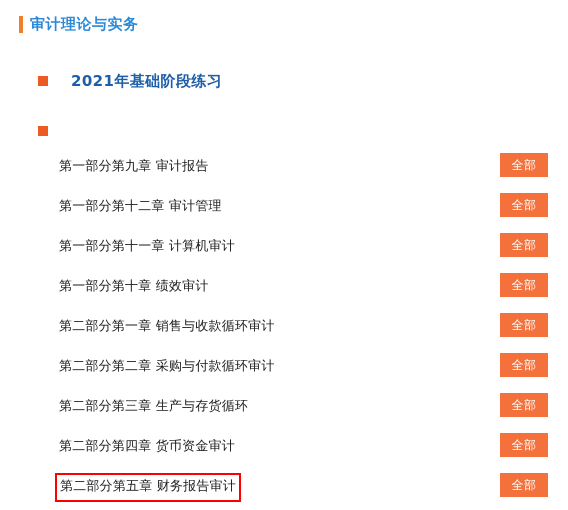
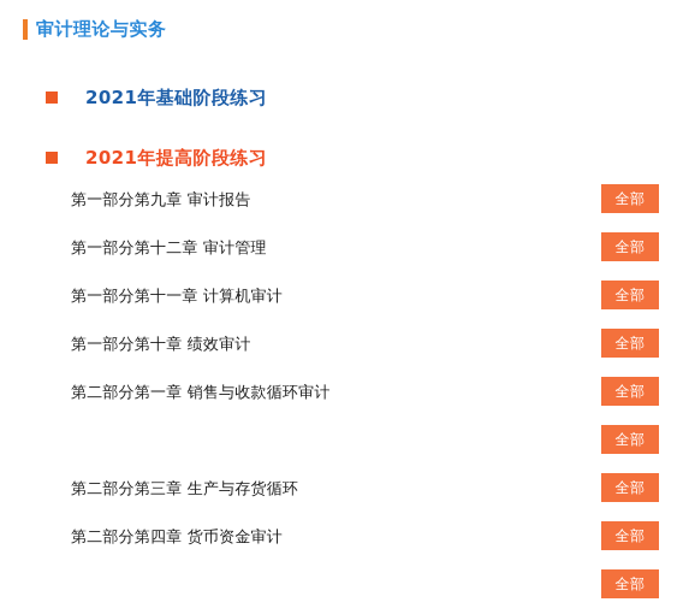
  审计理论与实务
  2021年基础阶段练习
+ 2021年提高阶段练习
  第一部分第九章 审计报告
  全部
  第一部分第十二章 审计管理
  全部
  第一部分第十一章 计算机审计
  全部
  第一部分第十章 绩效审计
  全部
  第二部分第一章 销售与收款循环审计
  全部
- 第二部分第二章 采购与付款循环审计
  全部
  第二部分第三章 生产与存货循环
  全部
  第二部分第四章 货币资金审计
  全部
- 第二部分第五章 财务报告审计
  全部
